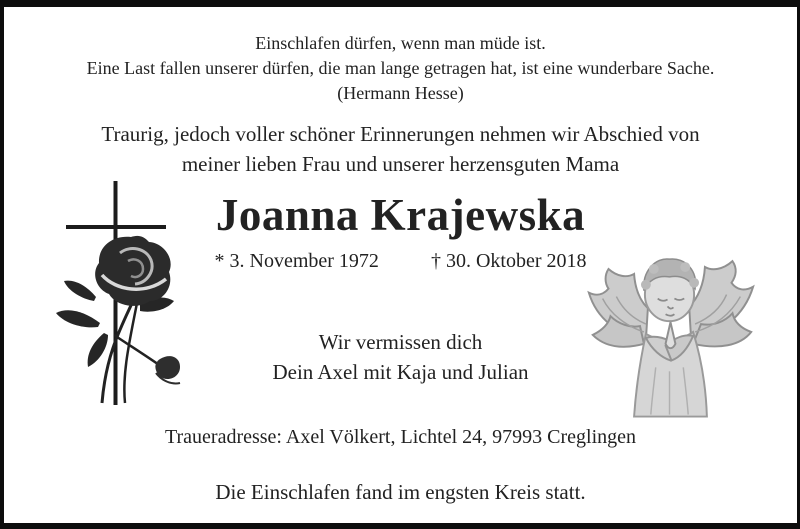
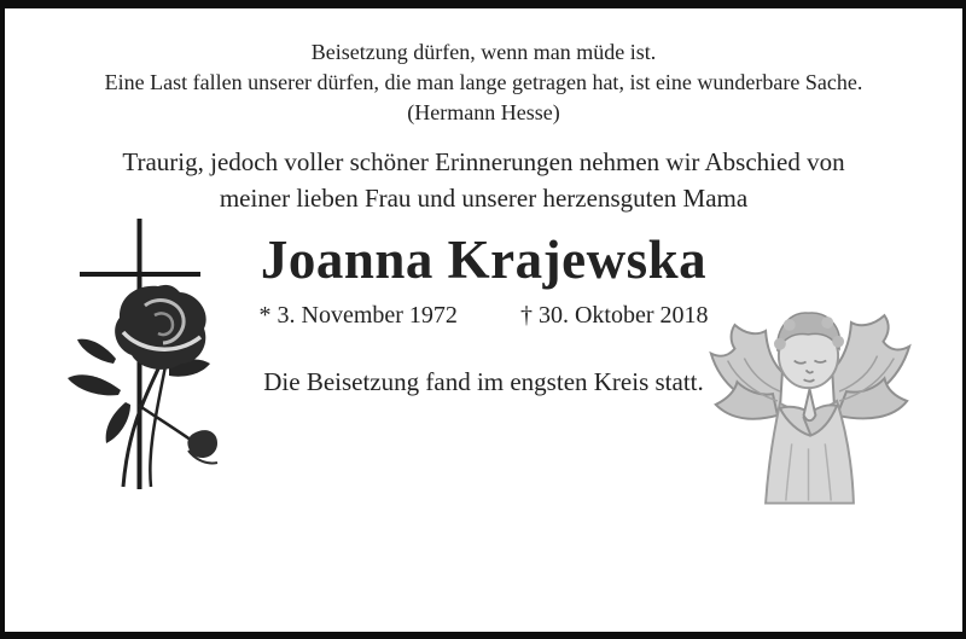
- Einschlafen dürfen, wenn man müde ist.
+ Beisetzung dürfen, wenn man müde ist.
  Eine Last fallen unserer dürfen, die man lange getragen hat, ist eine wunderbare Sache.
  (Hermann Hesse)
  Traurig, jedoch voller schöner Erinnerungen nehmen wir Abschied von
  meiner lieben Frau und unserer herzensguten Mama
  Joanna Krajewska
  * 3. November 1972
  † 30. Oktober 2018
- Wir vermissen dich
- Dein Axel mit Kaja und Julian
- Traueradresse: Axel Völkert, Lichtel 24, 97993 Creglingen
- Die Einschlafen fand im engsten Kreis statt.
+ Die Beisetzung fand im engsten Kreis statt.
